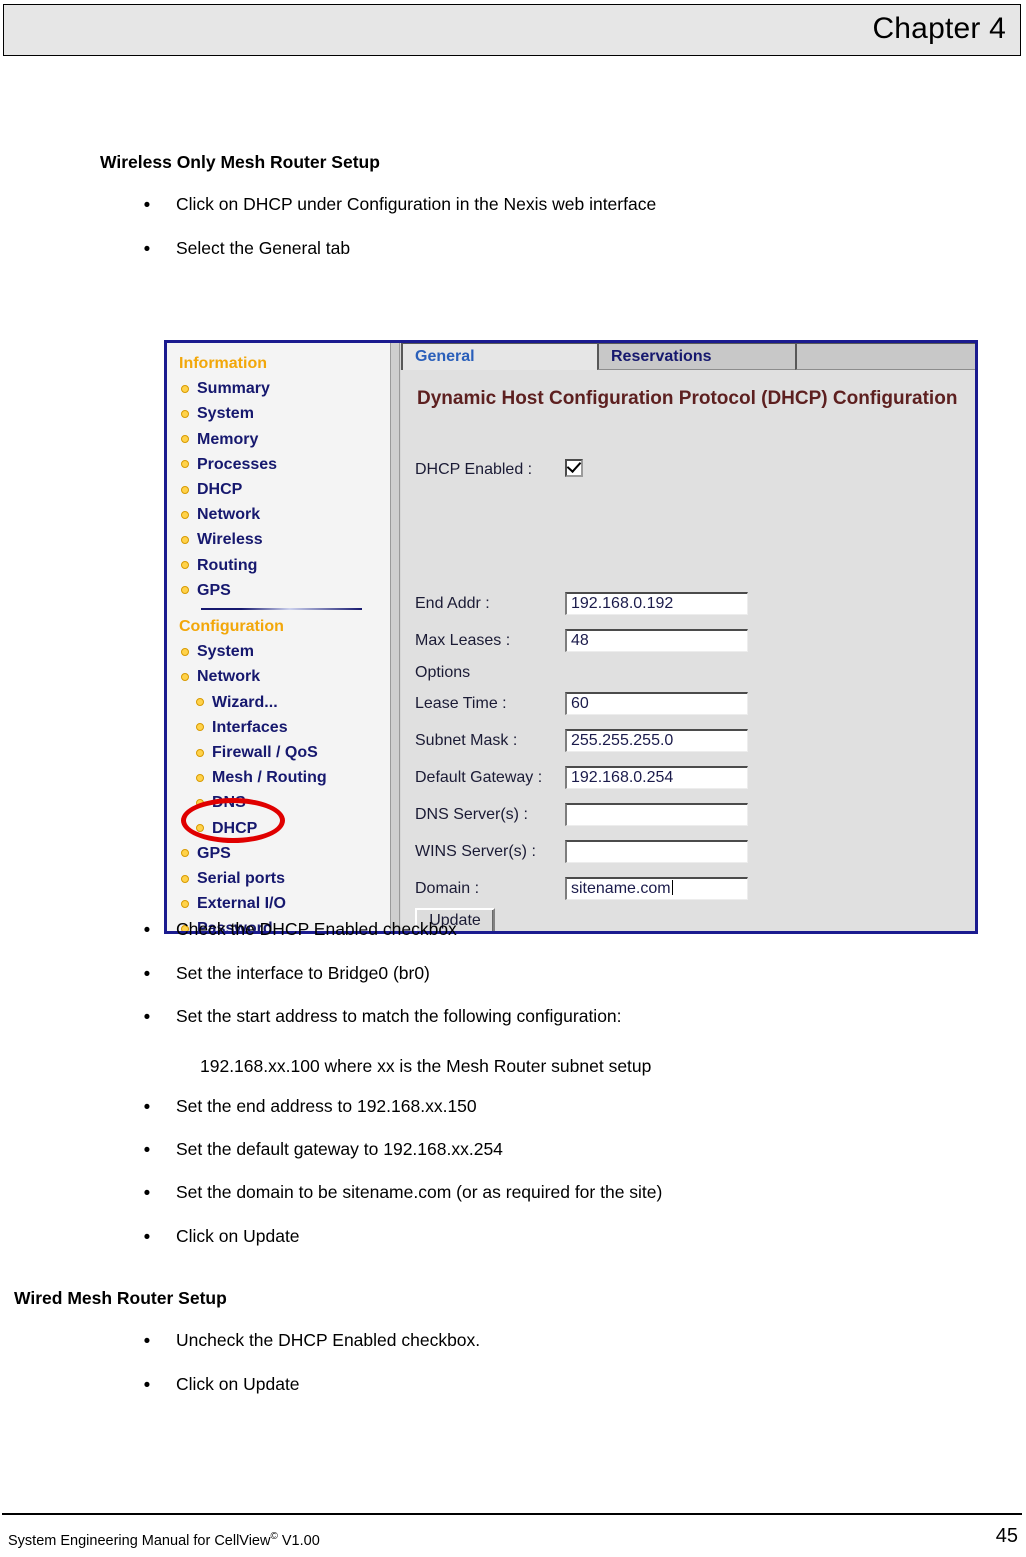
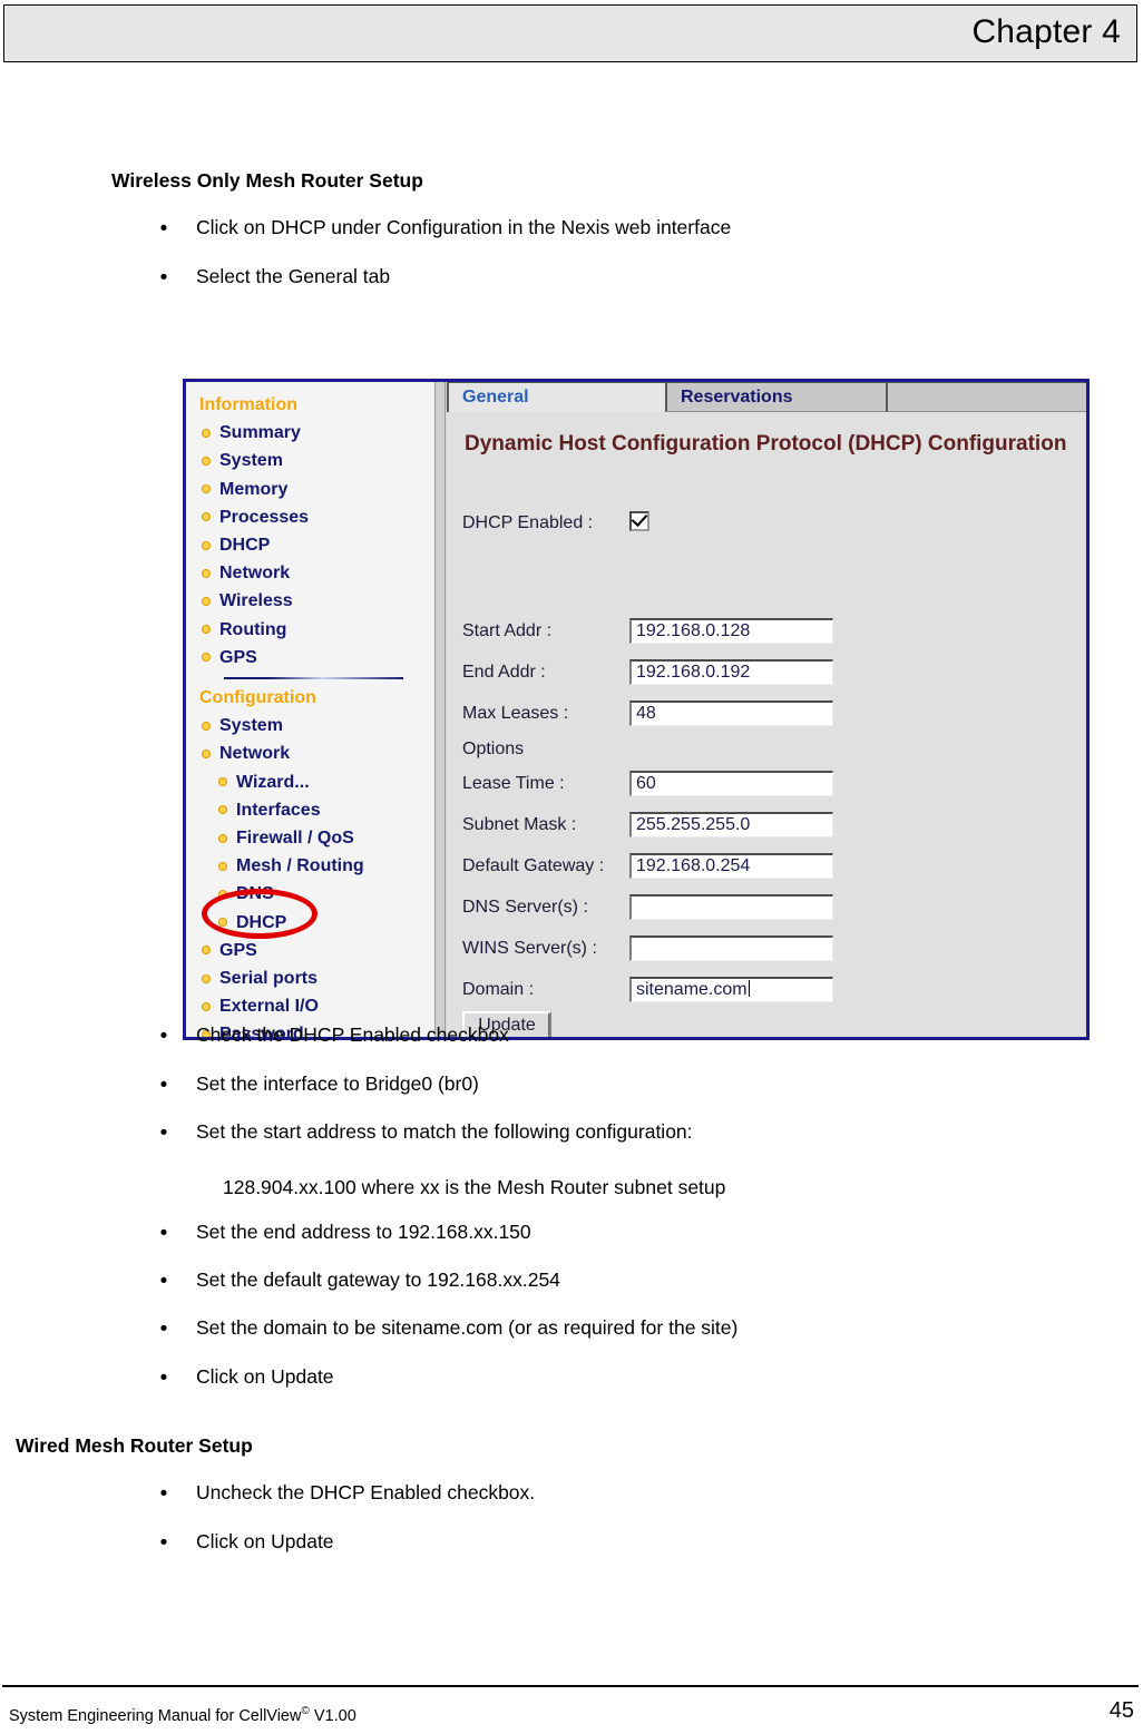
  Chapter 4
  Wireless Only Mesh Router Setup
  •
  Click on DHCP under Configuration in the Nexis web interface
  •
  Select the General tab
  Information
  Summary
  System
  Memory
  Processes
  DHCP
  Network
  Wireless
  Routing
  GPS
  Configuration
  System
  Network
  Wizard...
  Interfaces
  Firewall / QoS
  Mesh / Routing
  DNS
  DHCP
  GPS
  Serial ports
  External I/O
  Password
  General
  Reservations
  Dynamic Host Configuration Protocol (DHCP) Configuration
  DHCP Enabled :
+ Start Addr :
+ 192.168.0.128
  End Addr :
  192.168.0.192
  Max Leases :
  48
  Options
  Lease Time :
  60
  Subnet Mask :
  255.255.255.0
  Default Gateway :
  192.168.0.254
  DNS Server(s) :
  WINS Server(s) :
  Domain :
  sitename.com
  Update
  •
  Check the DHCP Enabled checkbox
  •
  Set the interface to Bridge0 (br0)
  •
  Set the start address to match the following configuration:
- 192.168.xx.100 where xx is the Mesh Router subnet setup
+ 128.904.xx.100 where xx is the Mesh Router subnet setup
  •
  Set the end address to 192.168.xx.150
  •
  Set the default gateway to 192.168.xx.254
  •
  Set the domain to be sitename.com (or as required for the site)
  •
  Click on Update
  Wired Mesh Router Setup
  •
  Uncheck the DHCP Enabled checkbox.
  •
  Click on Update
  System Engineering Manual for CellView© V1.00
  45
